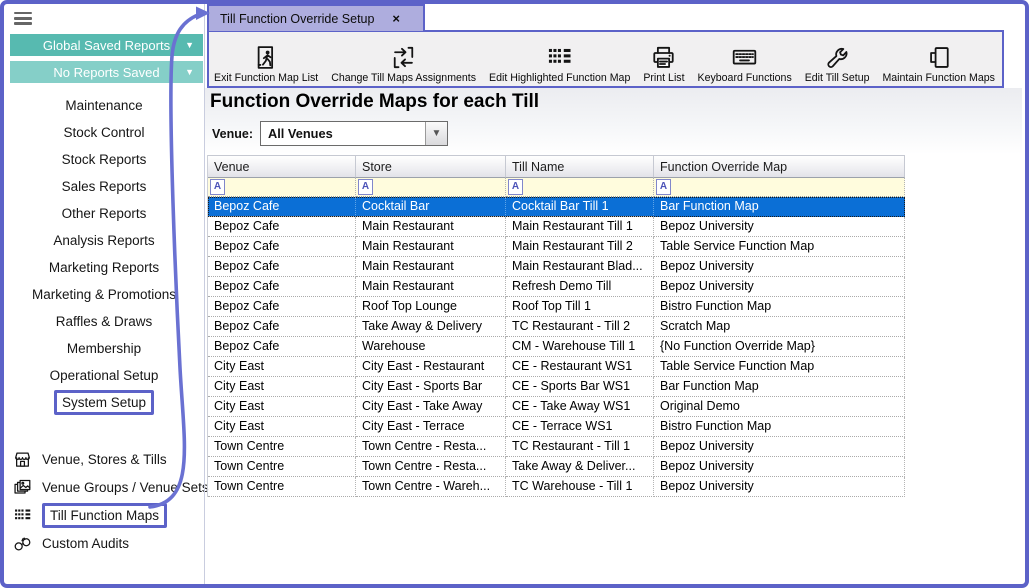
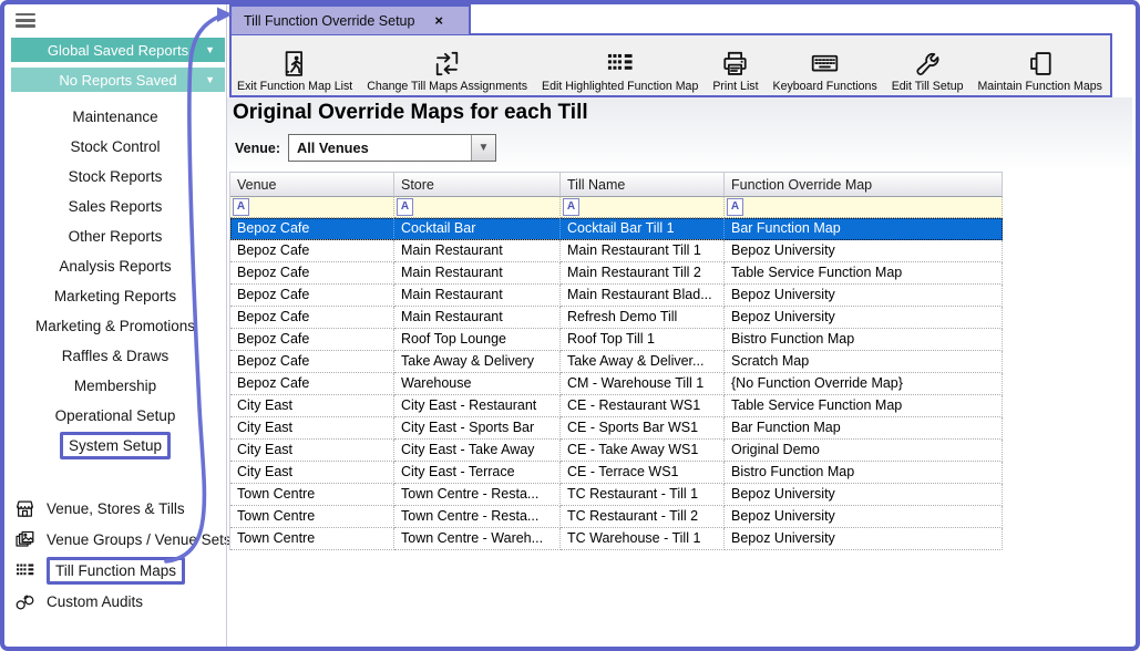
  Global Saved Reports
  ▼
  No Reports Saved
  ▼
  Maintenance
  Stock Control
  Stock Reports
  Sales Reports
  Other Reports
  Analysis Reports
  Marketing Reports
  Marketing & Promotions
  Raffles & Draws
  Membership
  Operational Setup
  System Setup
  Venue, Stores & Tills
  Venue Groups / Venue Sets
  Till Function Maps
  Custom Audits
  Till Function Override Setup
  ×
  Exit Function Map List
  Change Till Maps Assignments
  Edit Highlighted Function Map
  Print List
  Keyboard Functions
  Edit Till Setup
  Maintain Function Maps
- Function Override Maps for each Till
+ Original Override Maps for each Till
  Venue:
  All Venues
  ▼
  Venue
  Store
  Till Name
  Function Override Map
  A
  A
  A
  A
  Bepoz Cafe
  Cocktail Bar
  Cocktail Bar Till 1
  Bar Function Map
  Bepoz Cafe
  Main Restaurant
  Main Restaurant Till 1
  Bepoz University
  Bepoz Cafe
  Main Restaurant
  Main Restaurant Till 2
  Table Service Function Map
  Bepoz Cafe
  Main Restaurant
  Main Restaurant Blad...
  Bepoz University
  Bepoz Cafe
  Main Restaurant
  Refresh Demo Till
  Bepoz University
  Bepoz Cafe
  Roof Top Lounge
  Roof Top Till 1
  Bistro Function Map
  Bepoz Cafe
  Take Away & Delivery
- TC Restaurant - Till 2
+ Take Away & Deliver...
  Scratch Map
  Bepoz Cafe
  Warehouse
  CM - Warehouse Till 1
  {No Function Override Map}
  City East
  City East - Restaurant
  CE - Restaurant WS1
  Table Service Function Map
  City East
  City East - Sports Bar
  CE - Sports Bar WS1
  Bar Function Map
  City East
  City East - Take Away
  CE - Take Away WS1
  Original Demo
  City East
  City East - Terrace
  CE - Terrace WS1
  Bistro Function Map
  Town Centre
  Town Centre - Resta...
  TC Restaurant - Till 1
  Bepoz University
  Town Centre
  Town Centre - Resta...
- Take Away & Deliver...
+ TC Restaurant - Till 2
  Bepoz University
  Town Centre
  Town Centre - Wareh...
  TC Warehouse - Till 1
  Bepoz University
